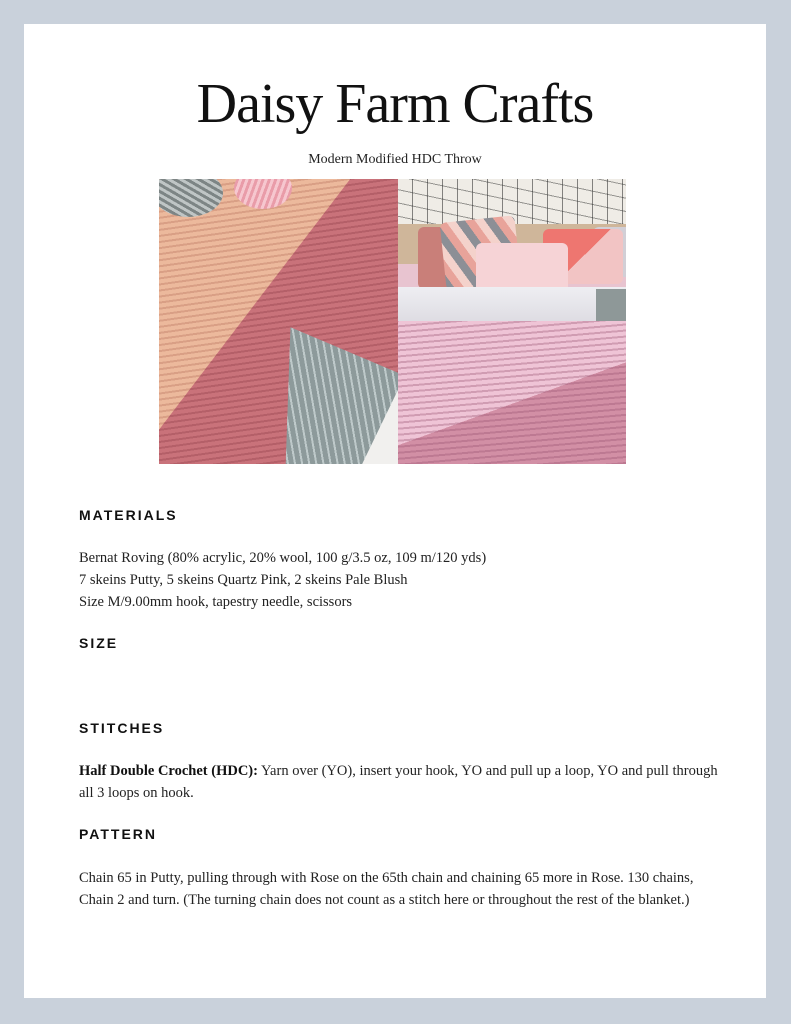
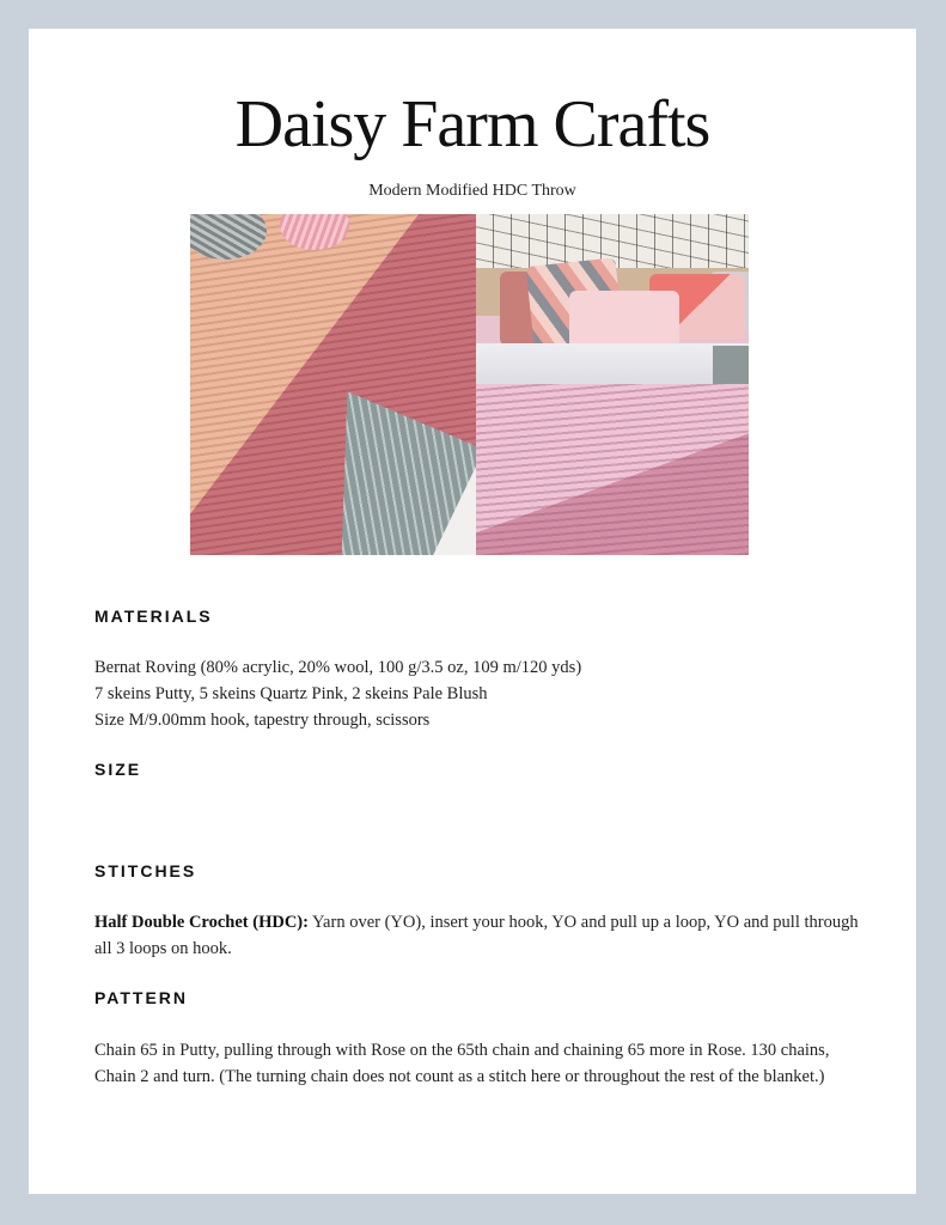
  Daisy Farm Crafts
  Modern Modified HDC Throw
  MATERIALS
  Bernat Roving (80% acrylic, 20% wool, 100 g/3.5 oz, 109 m/120 yds)
  7 skeins Putty, 5 skeins Quartz Pink, 2 skeins Pale Blush
- Size M/9.00mm hook, tapestry needle, scissors
+ Size M/9.00mm hook, tapestry through, scissors
  SIZE
  STITCHES
  Half Double Crochet (HDC): Yarn over (YO), insert your hook, YO and pull up a loop, YO and pull through all 3 loops on hook.
  PATTERN
  Chain 65 in Putty, pulling through with Rose on the 65th chain and chaining 65 more in Rose. 130 chains, Chain 2 and turn. (The turning chain does not count as a stitch here or throughout the rest of the blanket.)
